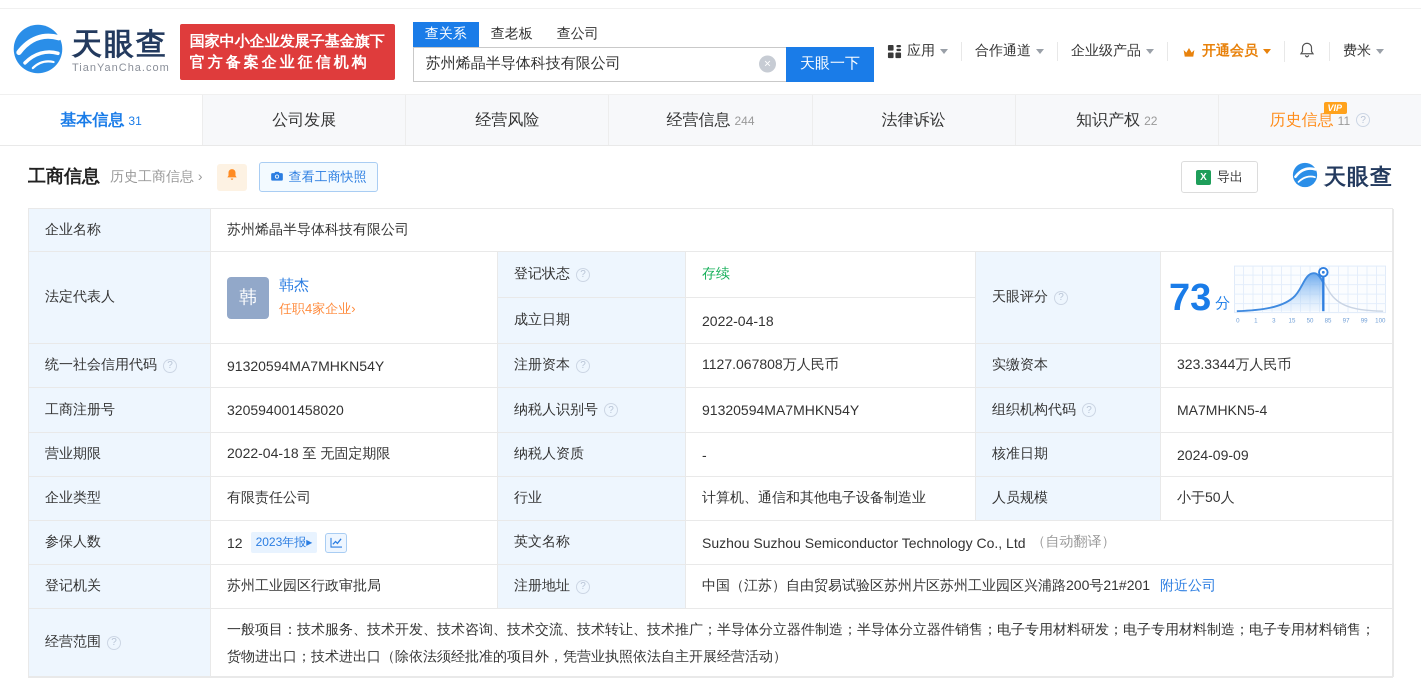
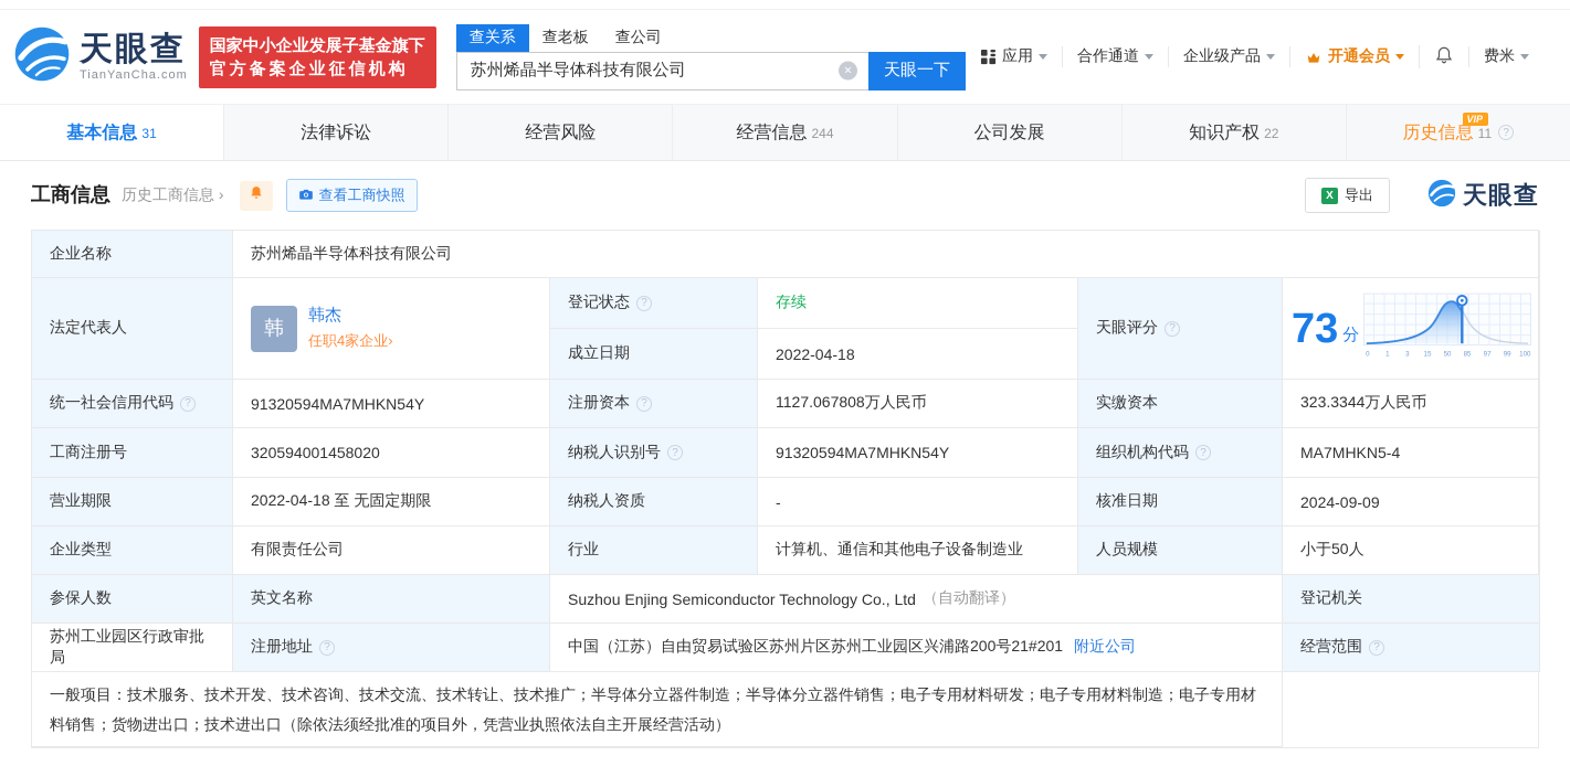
  天眼查
  TianYanCha.com
  国家中小企业发展子基金旗下
  官方备案企业征信机构
  查关系
  查老板
  查公司
  苏州烯晶半导体科技有限公司
  ×
  天眼一下
  应用
  合作通道
  企业级产品
  开通会员
  费米
  基本信息
  31
- 公司发展
+ 法律诉讼
  经营风险
  经营信息
  244
- 法律诉讼
+ 公司发展
  知识产权
  22
  VIP
  历史信息
  11
  ?
  工商信息
  历史工商信息 ›
  查看工商快照
  X
  导出
  天眼查
  企业名称
  苏州烯晶半导体科技有限公司
  法定代表人
  韩
  韩杰
  任职4家企业›
  登记状态
  ?
  存续
  天眼评分
  ?
  73
  分
  成立日期
  2022-04-18
  统一社会信用代码
  ?
  91320594MA7MHKN54Y
  注册资本
  ?
  1127.067808万人民币
  实缴资本
  323.3344万人民币
  工商注册号
  320594001458020
  纳税人识别号
  ?
  91320594MA7MHKN54Y
  组织机构代码
  ?
  MA7MHKN5-4
  营业期限
  2022-04-18 至 无固定期限
  纳税人资质
  -
  核准日期
  2024-09-09
  企业类型
  有限责任公司
  行业
  计算机、通信和其他电子设备制造业
  人员规模
  小于50人
  参保人数
- 12
- 2023年报▸
  英文名称
- Suzhou Suzhou Semiconductor Technology Co., Ltd
+ Suzhou Enjing Semiconductor Technology Co., Ltd
  （自动翻译）
  登记机关
  苏州工业园区行政审批局
  注册地址
  ?
  中国（江苏）自由贸易试验区苏州片区苏州工业园区兴浦路200号21#201
  附近公司
  经营范围
  ?
  一般项目：技术服务、技术开发、技术咨询、技术交流、技术转让、技术推广；半导体分立器件制造；半导体分立器件销售；电子专用材料研发；电子专用材料制造；电子专用材料销售；货物进出口；技术进出口（除依法须经批准的项目外，凭营业执照依法自主开展经营活动）
